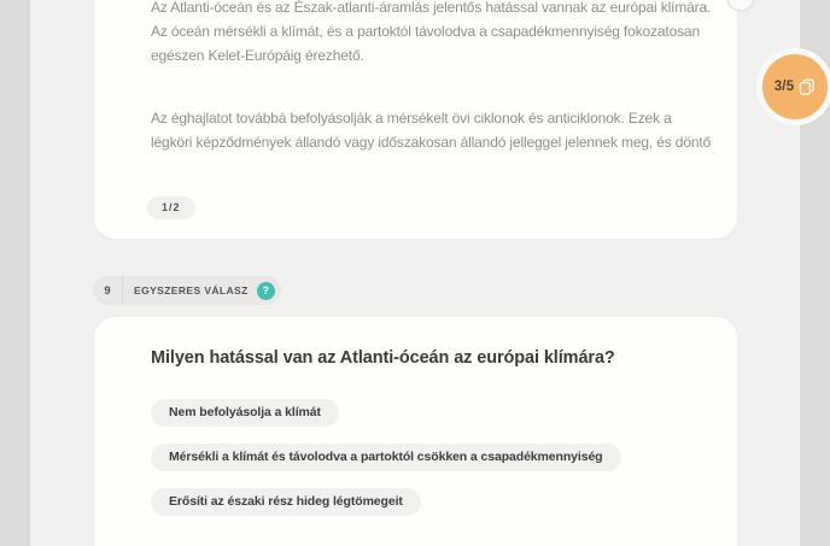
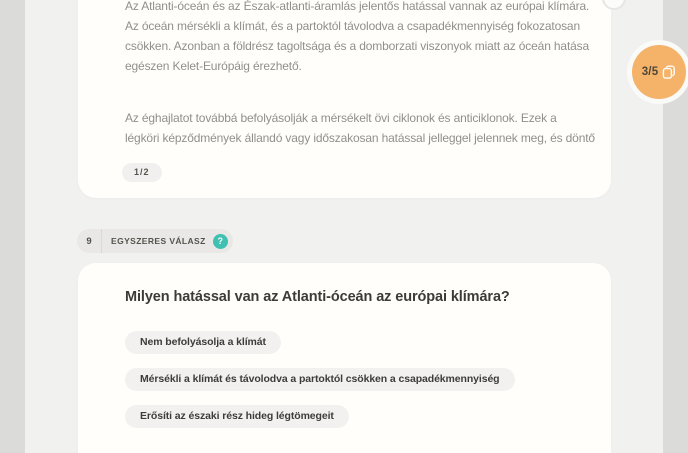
  Az Atlanti-óceán és az Észak-atlanti-áramlás jelentős hatással vannak az európai klímára.
  Az óceán mérsékli a klímát, és a partoktól távolodva a csapadékmennyiség fokozatosan
+ csökken. Azonban a földrész tagoltsága és a domborzati viszonyok miatt az óceán hatása
  egészen Kelet-Európáig érezhető.
  Az éghajlatot továbbá befolyásolják a mérsékelt övi ciklonok és anticiklonok. Ezek a
- légköri képződmények állandó vagy időszakosan állandó jelleggel jelennek meg, és döntő
+ légköri képződmények állandó vagy időszakosan hatással jelleggel jelennek meg, és döntő
  1/2
  3/5
  9
  EGYSZERES VÁLASZ
  ?
  Milyen hatással van az Atlanti-óceán az európai klímára?
  Nem befolyásolja a klímát
  Mérsékli a klímát és távolodva a partoktól csökken a csapadékmennyiség
  Erősíti az északi rész hideg légtömegeit
